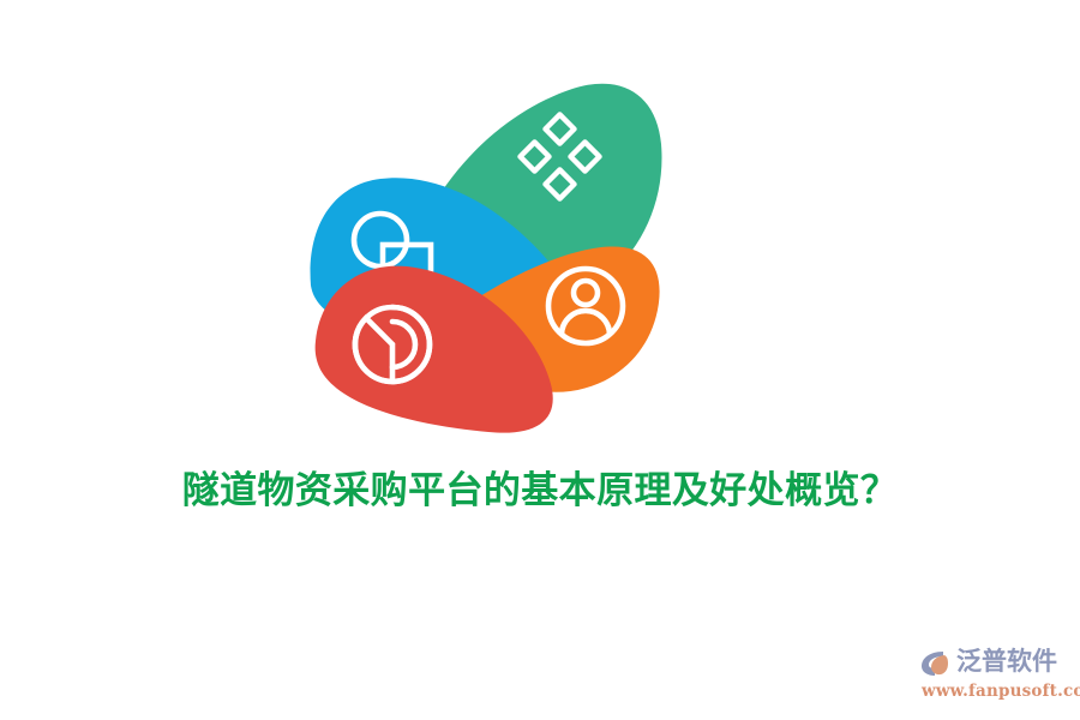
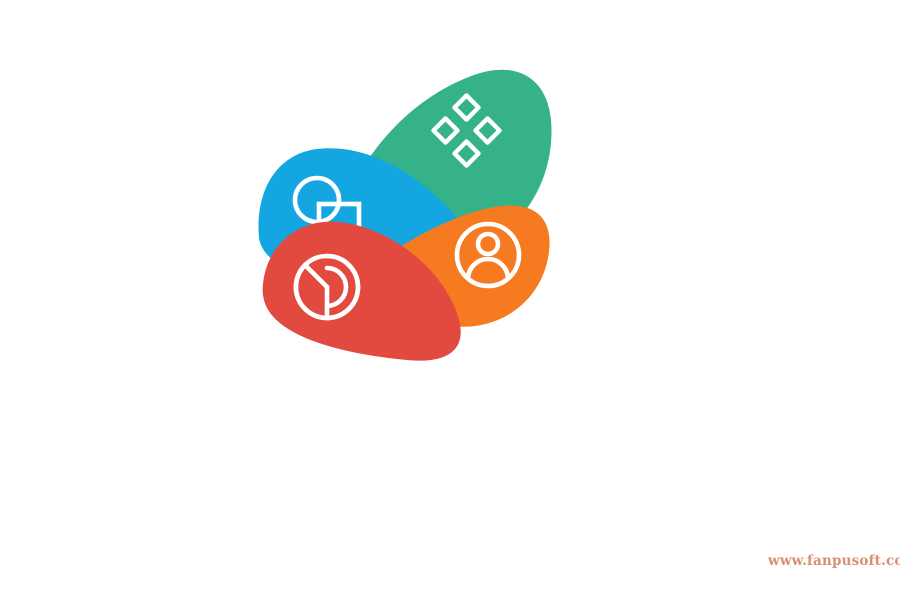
- 隧道物资采购平台的基本原理及好处概览？
- 泛普软件
  www.fanpusoft.co
